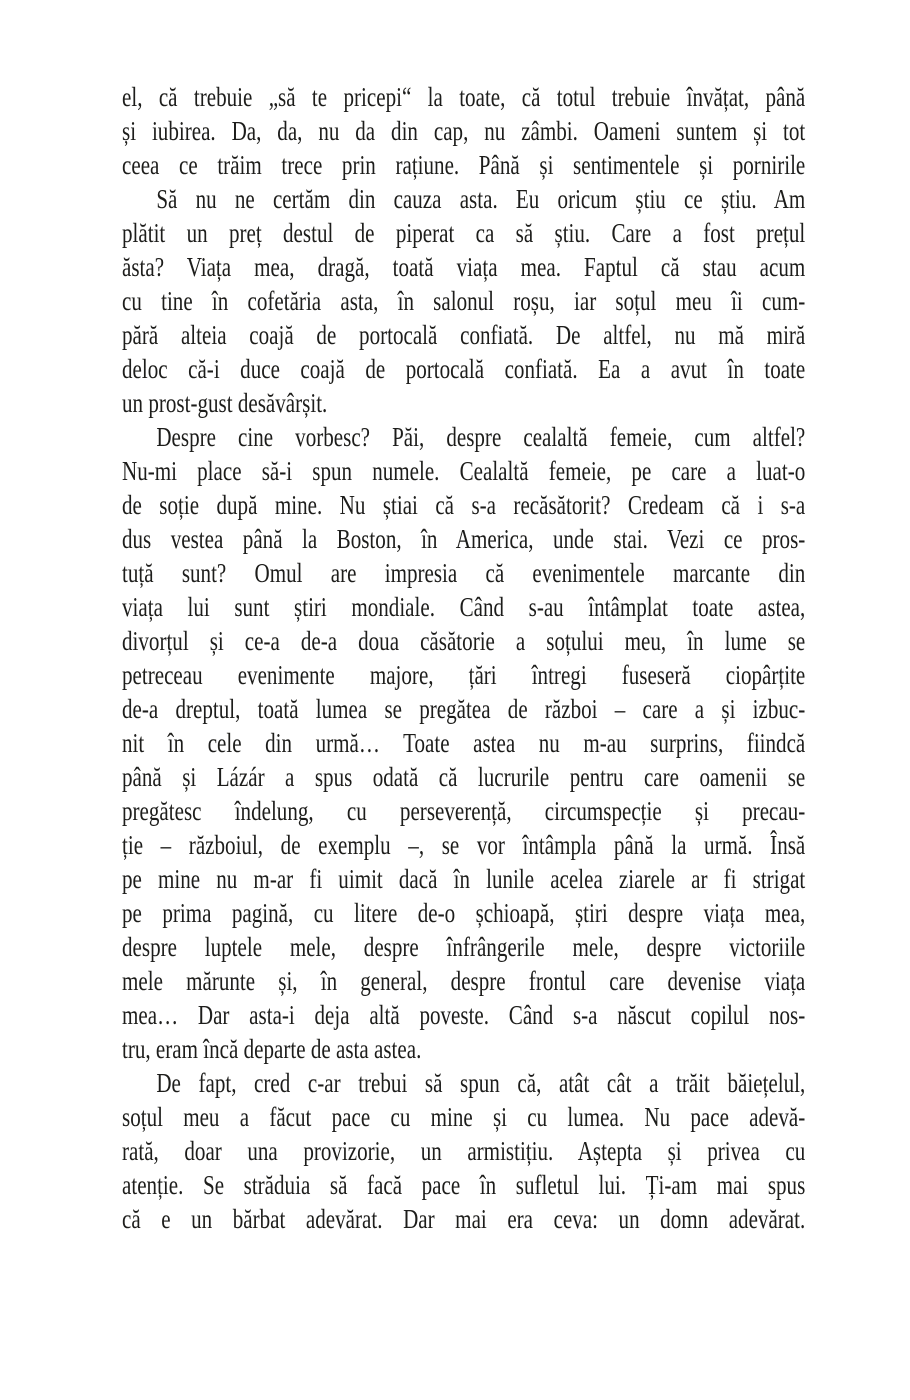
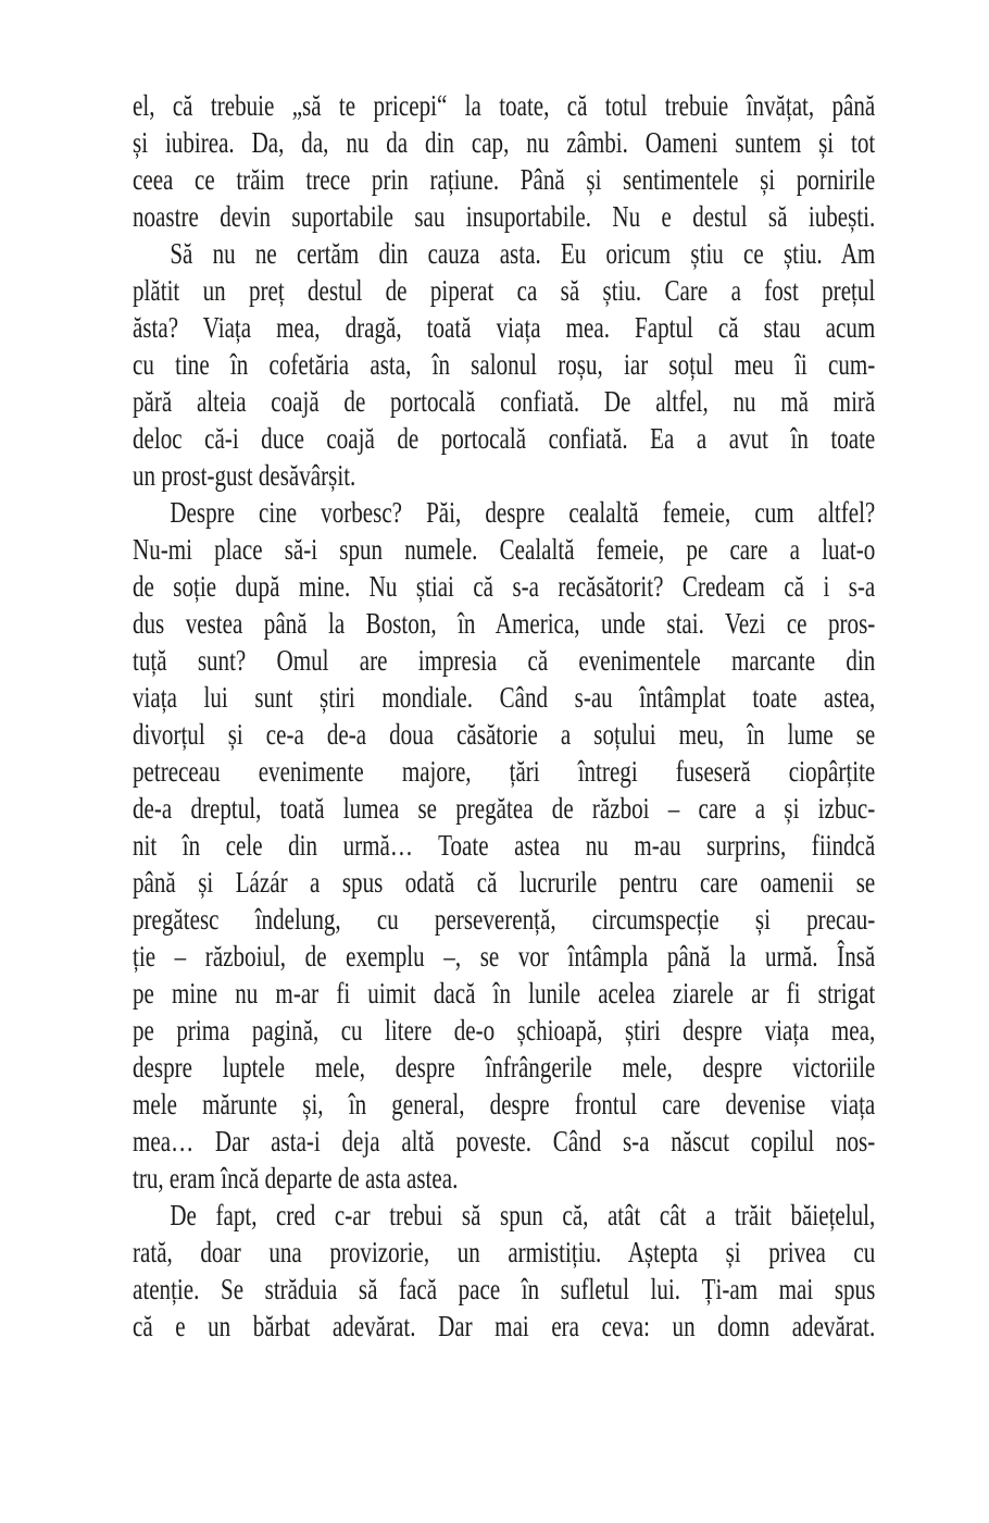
  el, că trebuie „să te pricepi“ la toate, că totul trebuie învățat, până
  și iubirea. Da, da, nu da din cap, nu zâmbi. Oameni suntem și tot
  ceea ce trăim trece prin rațiune. Până și sentimentele și pornirile
+ noastre devin suportabile sau insuportabile. Nu e destul să iubești.
  Să nu ne certăm din cauza asta. Eu oricum știu ce știu. Am
  plătit un preț destul de piperat ca să știu. Care a fost prețul
  ăsta? Viața mea, dragă, toată viața mea. Faptul că stau acum
  cu tine în cofetăria asta, în salonul roșu, iar soțul meu îi cum-
  pără alteia coajă de portocală confiată. De altfel, nu mă miră
  deloc că-i duce coajă de portocală confiată. Ea a avut în toate
  un prost-gust desăvârșit.
  Despre cine vorbesc? Păi, despre cealaltă femeie, cum altfel?
  Nu-mi place să-i spun numele. Cealaltă femeie, pe care a luat-o
  de soție după mine. Nu știai că s-a recăsătorit? Credeam că i s-a
  dus vestea până la Boston, în America, unde stai. Vezi ce pros-
  tuță sunt? Omul are impresia că evenimentele marcante din
  viața lui sunt știri mondiale. Când s-au întâmplat toate astea,
  divorțul și ce-a de-a doua căsătorie a soțului meu, în lume se
  petreceau evenimente majore, țări întregi fuseseră ciopârțite
  de-a dreptul, toată lumea se pregătea de război – care a și izbuc-
  nit în cele din urmă… Toate astea nu m-au surprins, fiindcă
  până și Lázár a spus odată că lucrurile pentru care oamenii se
  pregătesc îndelung, cu perseverență, circumspecție și precau-
  ție – războiul, de exemplu –, se vor întâmpla până la urmă. Însă
  pe mine nu m-ar fi uimit dacă în lunile acelea ziarele ar fi strigat
  pe prima pagină, cu litere de-o șchioapă, știri despre viața mea,
  despre luptele mele, despre înfrângerile mele, despre victoriile
  mele mărunte și, în general, despre frontul care devenise viața
  mea… Dar asta-i deja altă poveste. Când s-a născut copilul nos-
  tru, eram încă departe de asta astea.
  De fapt, cred c-ar trebui să spun că, atât cât a trăit băiețelul,
- soțul meu a făcut pace cu mine și cu lumea. Nu pace adevă-
  rată, doar una provizorie, un armistițiu. Aștepta și privea cu
  atenție. Se străduia să facă pace în sufletul lui. Ți-am mai spus
  că e un bărbat adevărat. Dar mai era ceva: un domn adevărat.
